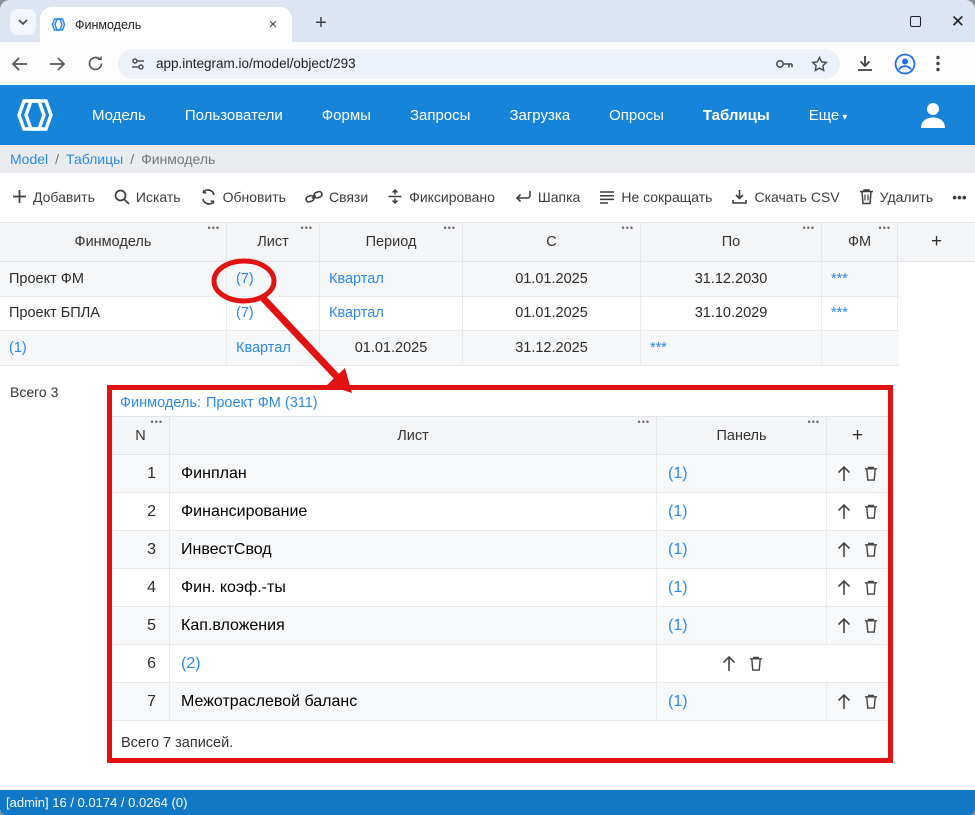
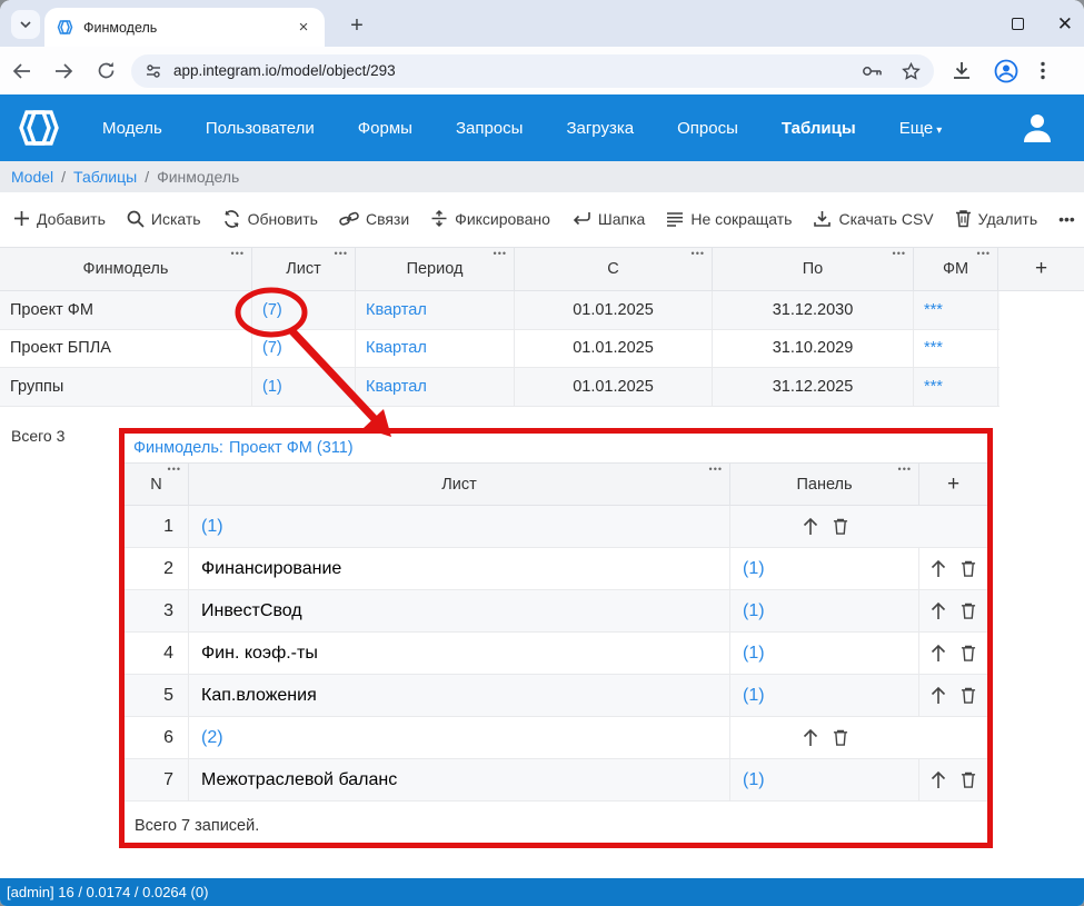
  Финмодель
  ×
  +
  ✕
  app.integram.io/model/object/293
  Модель
  Пользователи
  Формы
  Запросы
  Загрузка
  Опросы
  Таблицы
  Еще ▾
  Model
  /
  Таблицы
  /
  Финмодель
  Добавить
  Искать
  Обновить
  Связи
  Фиксировано
  Шапка
  Не сокращать
  Скачать CSV
  Удалить
  •••
  Финмодель
  •••
  Лист
  •••
  Период
  •••
  С
  •••
  По
  •••
  ФМ
  •••
  +
  Проект ФМ
  (7)
  Квартал
  01.01.2025
  31.12.2030
  ***
  Проект БПЛА
  (7)
  Квартал
  01.01.2025
  31.10.2029
  ***
+ Группы
  (1)
  Квартал
  01.01.2025
  31.12.2025
  ***
  Всего 3
  Финмодель:
  Проект ФМ (311)
  N
  •••
  Лист
  •••
  Панель
  •••
  +
  1
- Финплан
  (1)
  2
  Финансирование
  (1)
  3
  ИнвестСвод
  (1)
  4
  Фин. коэф.-ты
  (1)
  5
  Кап.вложения
  (1)
  6
  (2)
  7
  Межотраслевой баланс
  (1)
  Всего 7 записей.
  [admin] 16 / 0.0174 / 0.0264 (0)
